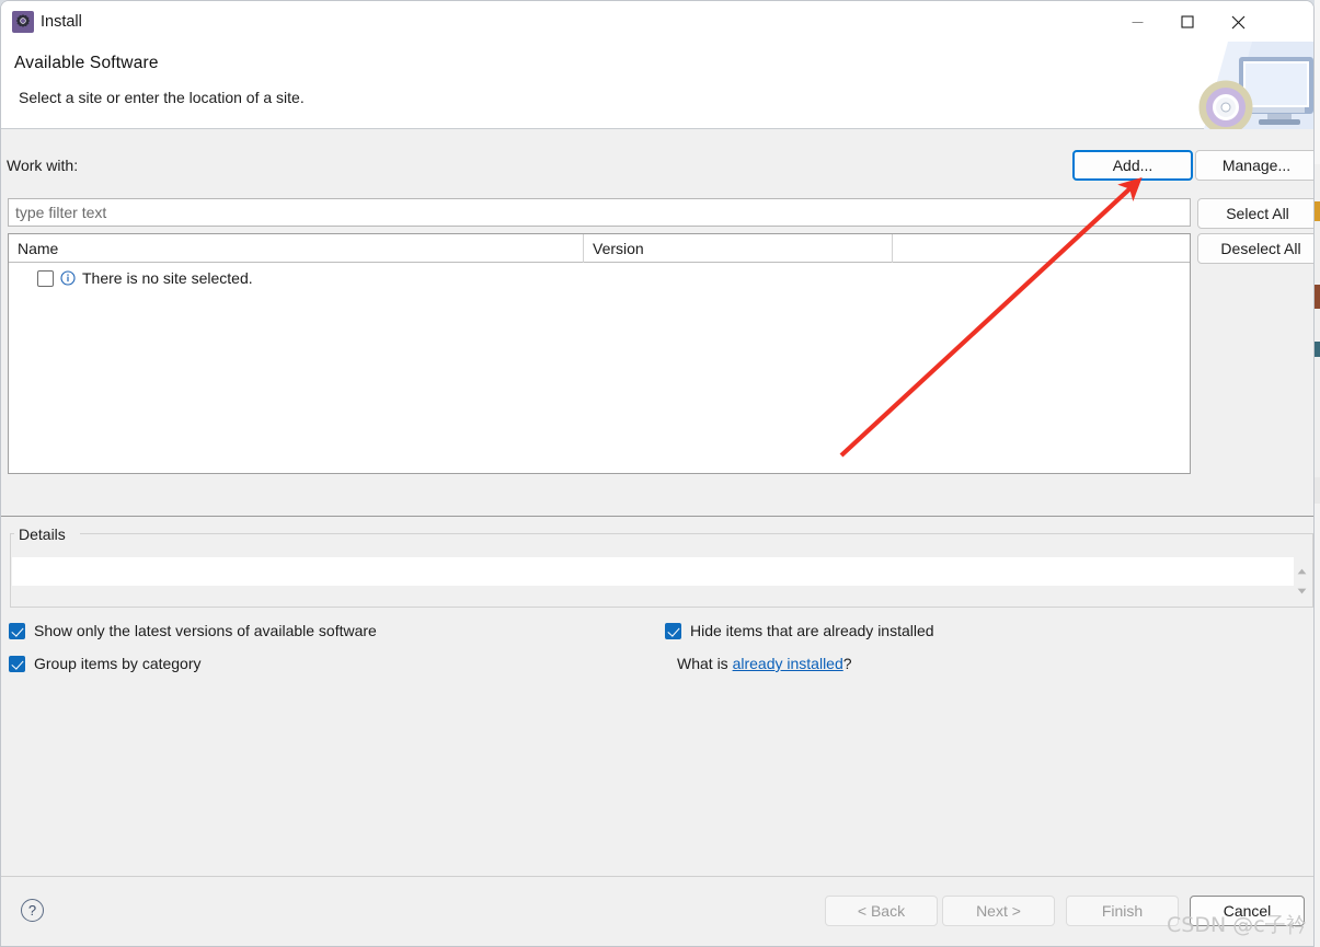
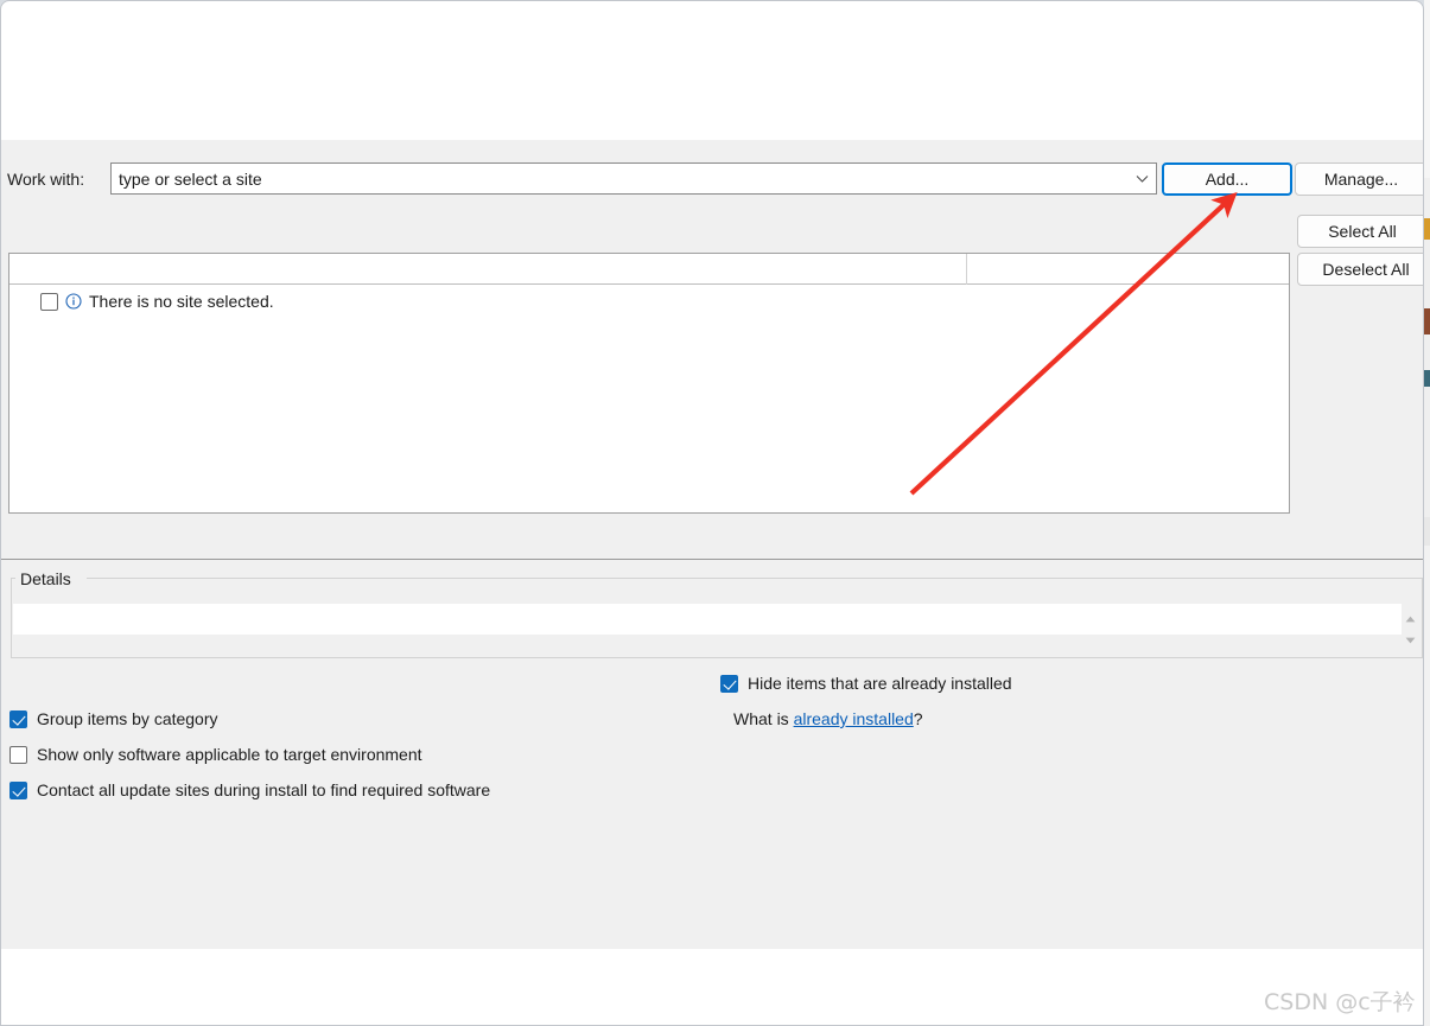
- Install
- Available Software
- Select a site or enter the location of a site.
  Work with:
+ type or select a site
  Add...
  Manage...
  Select All
  Deselect All
- type filter text
- Name
- Version
  There is no site selected.
  Details
- Show only the latest versions of available software
  Group items by category
+ Show only software applicable to target environment
+ Contact all update sites during install to find required software
  Hide items that are already installed
  What is already installed?
- ?
- < Back
- Next >
- Finish
- Cancel
  CSDN @c子衿
